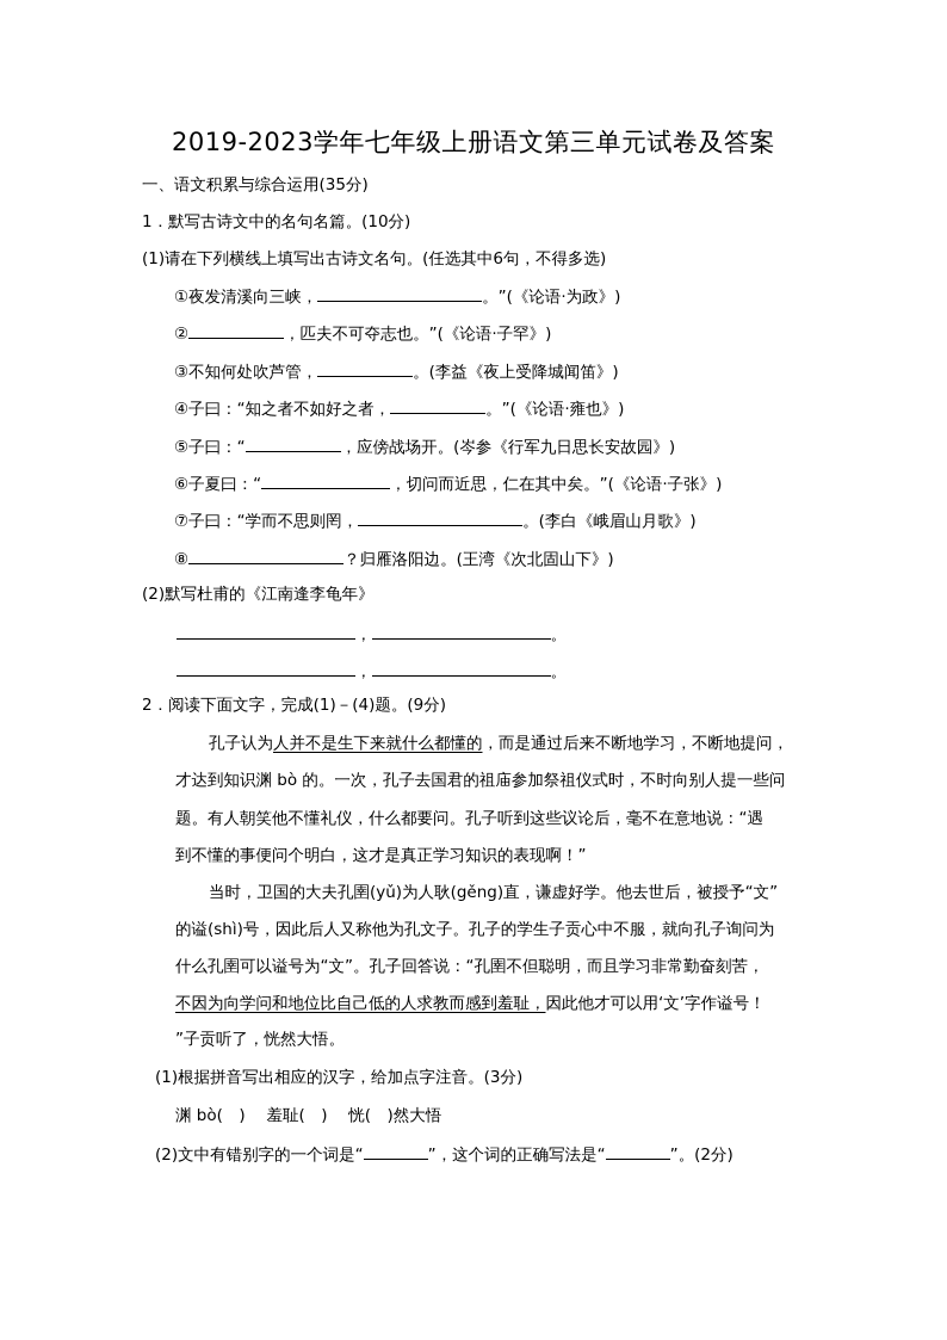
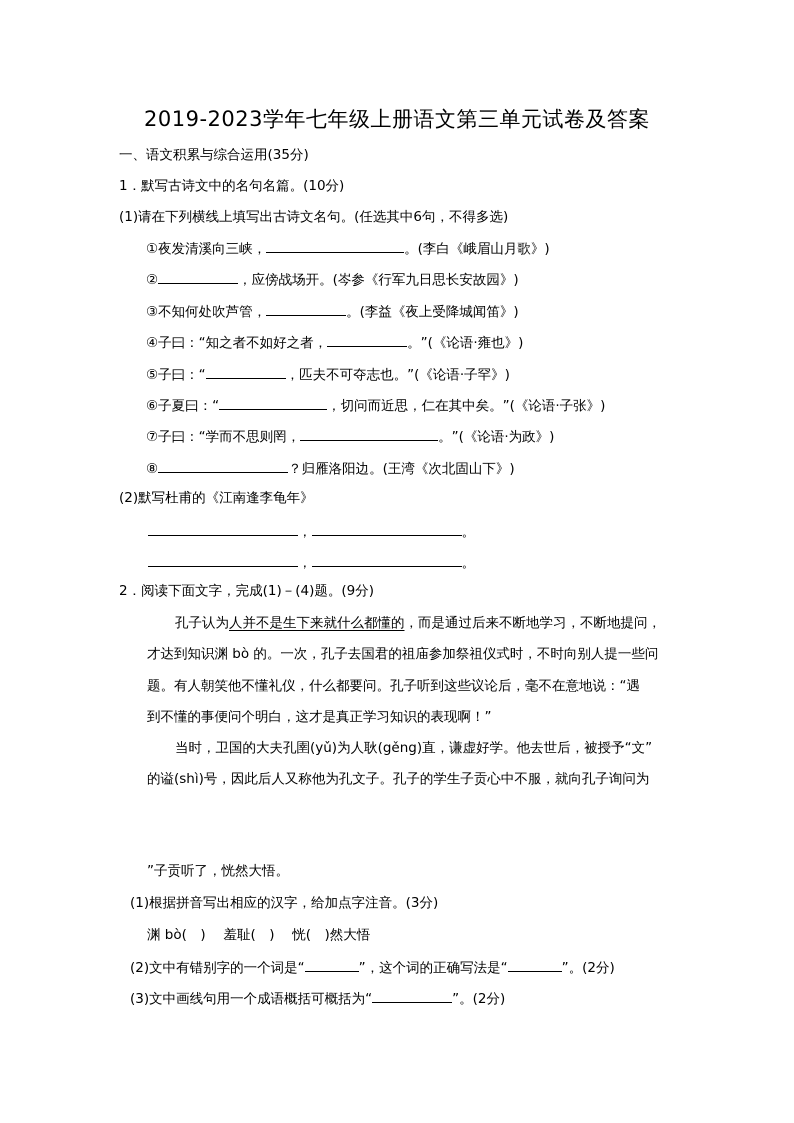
  2019-2023学年七年级上册语文第三单元试卷及答案
  一、语文积累与综合运用(35分)
  1．默写古诗文中的名句名篇。(10分)
  (1)请在下列横线上填写出古诗文名句。(任选其中6句，不得多选)
- ①夜发清溪向三峡， 。”(《论语·为政》)
+ ①夜发清溪向三峡， 。(李白《峨眉山月歌》)
- ② ，匹夫不可夺志也。”(《论语·子罕》)
+ ② ，应傍战场开。(岑参《行军九日思长安故园》)
  ③不知何处吹芦管， 。(李益《夜上受降城闻笛》)
  ④子曰：“知之者不如好之者， 。”(《论语·雍也》)
- ⑤子曰：“ ，应傍战场开。(岑参《行军九日思长安故园》)
+ ⑤子曰：“ ，匹夫不可夺志也。”(《论语·子罕》)
  ⑥子夏曰：“ ，切问而近思，仁在其中矣。”(《论语·子张》)
- ⑦子曰：“学而不思则罔， 。(李白《峨眉山月歌》)
+ ⑦子曰：“学而不思则罔， 。”(《论语·为政》)
  ⑧ ？归雁洛阳边。(王湾《次北固山下》)
  (2)默写杜甫的《江南逢李龟年》
  ， 。
  ， 。
  2．阅读下面文字，完成(1)－(4)题。(9分)
  孔子认为人并不是生下来就什么都懂的，而是通过后来不断地学习，不断地提问，
  才达到知识渊 bò 的。一次，孔子去国君的祖庙参加祭祖仪式时，不时向别人提一些问
  题。有人朝笑他不懂礼仪，什么都要问。孔子听到这些议论后，毫不在意地说：“遇
  到不懂的事便问个明白，这才是真正学习知识的表现啊！”
  当时，卫国的大夫孔圉(yǔ)为人耿(gěng)直，谦虚好学。他去世后，被授予“文”
  的谥(shì)号，因此后人又称他为孔文子。孔子的学生子贡心中不服，就向孔子询问为
- 什么孔圉可以谥号为“文”。孔子回答说：“孔圉不但聪明，而且学习非常勤奋刻苦，
- 不因为向学问和地位比自己低的人求教而感到羞耻，因此他才可以用‘文’字作谥号！
  ”子贡听了，恍然大悟。
  (1)根据拼音写出相应的汉字，给加点字注音。(3分)
  渊 bò( ) 羞耻( ) 恍( )然大悟
  (2)文中有错别字的一个词是“ ”，这个词的正确写法是“ ”。(2分)
+ (3)文中画线句用一个成语概括可概括为“ ”。(2分)
